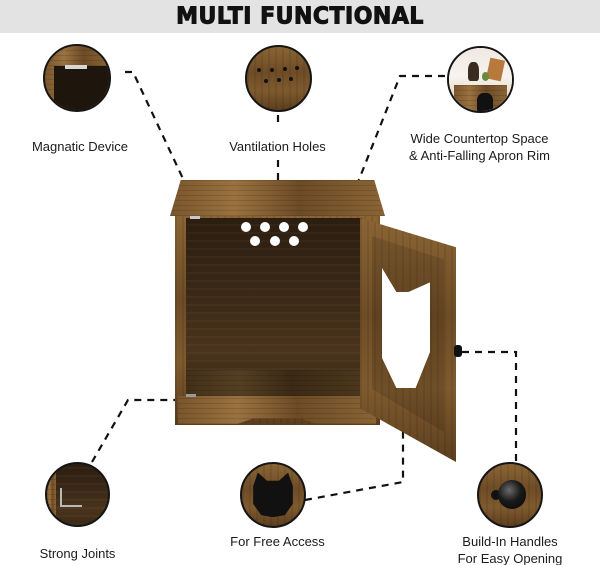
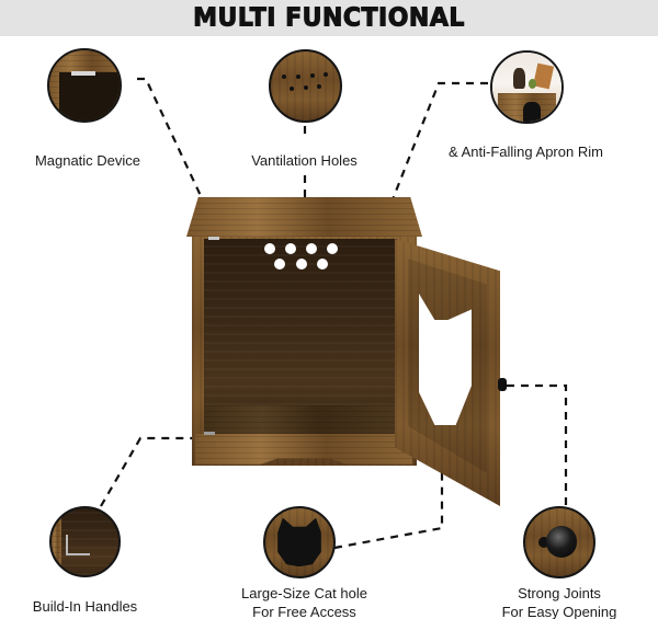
  MULTI FUNCTIONAL
  Magnatic Device
  Vantilation Holes
- Wide Countertop Space
  & Anti-Falling Apron Rim
- Strong Joints
+ Build-In Handles
+ Large-Size Cat hole
  For Free Access
- Build-In Handles
+ Strong Joints
  For Easy Opening
